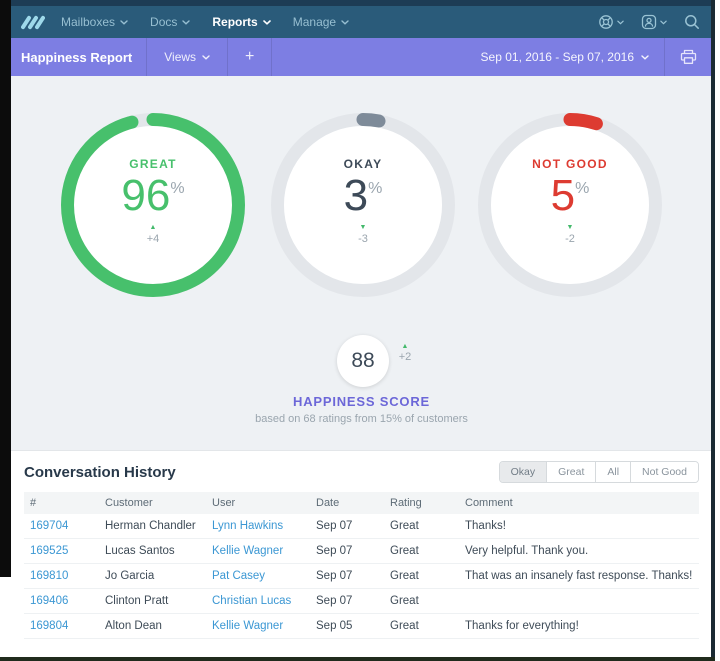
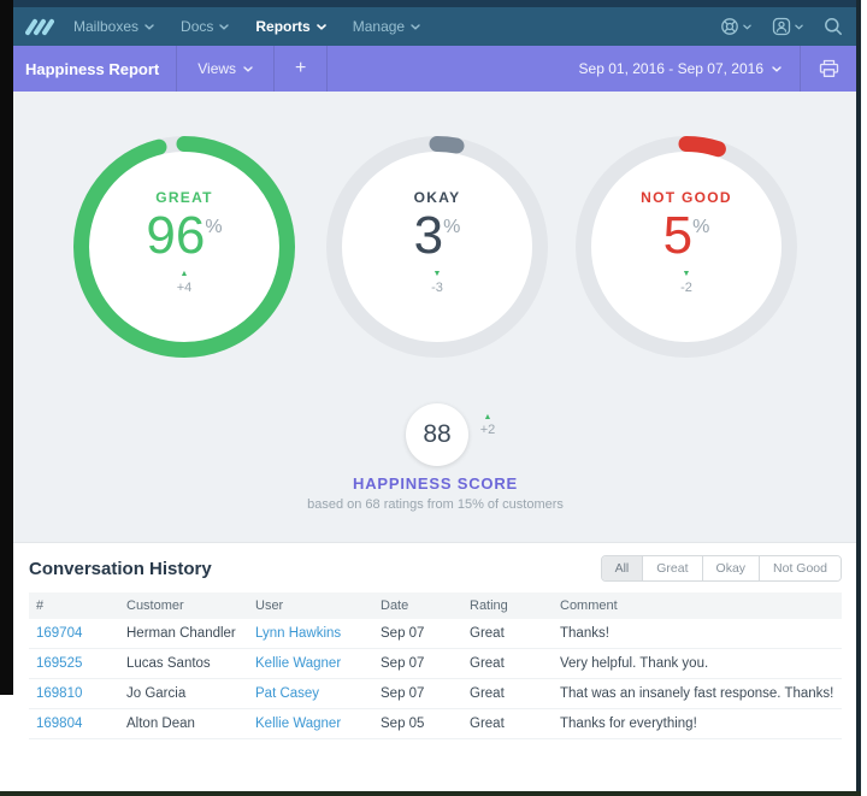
  Mailboxes
  Docs
  Reports
  Manage
  Happiness Report
  Views
  +
  Sep 01, 2016 - Sep 07, 2016
  GREAT
  96
  %
  +4
  OKAY
  3
  %
  -3
  NOT GOOD
  5
  %
  -2
  88
  +2
  HAPPINESS SCORE
  based on 68 ratings from 15% of customers
  Conversation History
- Okay
+ All
  Great
- All
+ Okay
  Not Good
  #	Customer	User	Date	Rating	Comment
  169704	Herman Chandler	Lynn Hawkins	Sep 07	Great	Thanks!
  169525	Lucas Santos	Kellie Wagner	Sep 07	Great	Very helpful. Thank you.
  169810	Jo Garcia	Pat Casey	Sep 07	Great	That was an insanely fast response. Thanks!
- 169406	Clinton Pratt	Christian Lucas	Sep 07	Great
  169804	Alton Dean	Kellie Wagner	Sep 05	Great	Thanks for everything!
